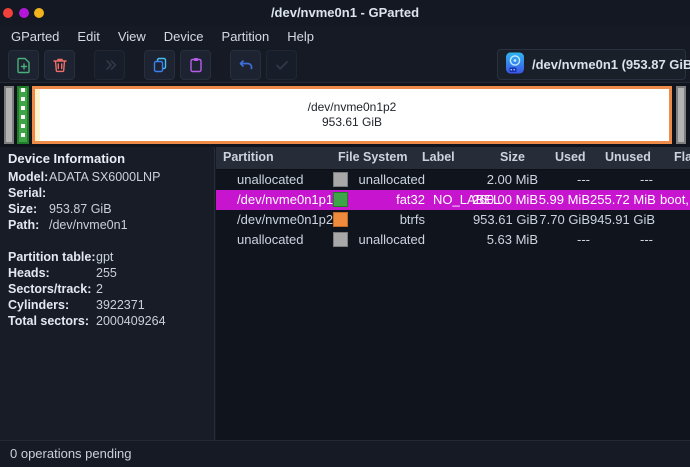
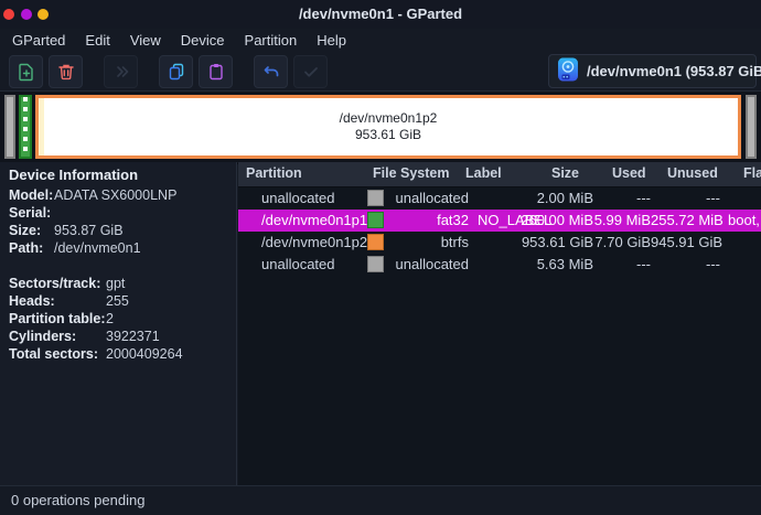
  /dev/nvme0n1 - GParted
  GParted
  Edit
  View
  Device
  Partition
  Help
  /dev/nvme0n1 (953.87 GiB
  /dev/nvme0n1p2
  953.61 GiB
  Device Information
  Model:
  ADATA SX6000LNP
  Serial:
  Size:
  953.87 GiB
  Path:
  /dev/nvme0n1
- Partition table:
+ Sectors/track:
  gpt
  Heads:
  255
- Sectors/track:
+ Partition table:
  2
  Cylinders:
  3922371
  Total sectors:
  2000409264
  Partition
  File System
  Label
  Size
  Used
  Unused
  unallocated
  unallocated
  2.00 MiB
  ---
  ---
  /dev/nvme0n1p1
  fat32
  NO_LABEL
  260.00 MiB
  5.99 MiB
  255.72 MiB
  boot,
  /dev/nvme0n1p2
  btrfs
  953.61 GiB
  7.70 GiB
  945.91 GiB
  unallocated
  unallocated
  5.63 MiB
  ---
  ---
  0 operations pending
